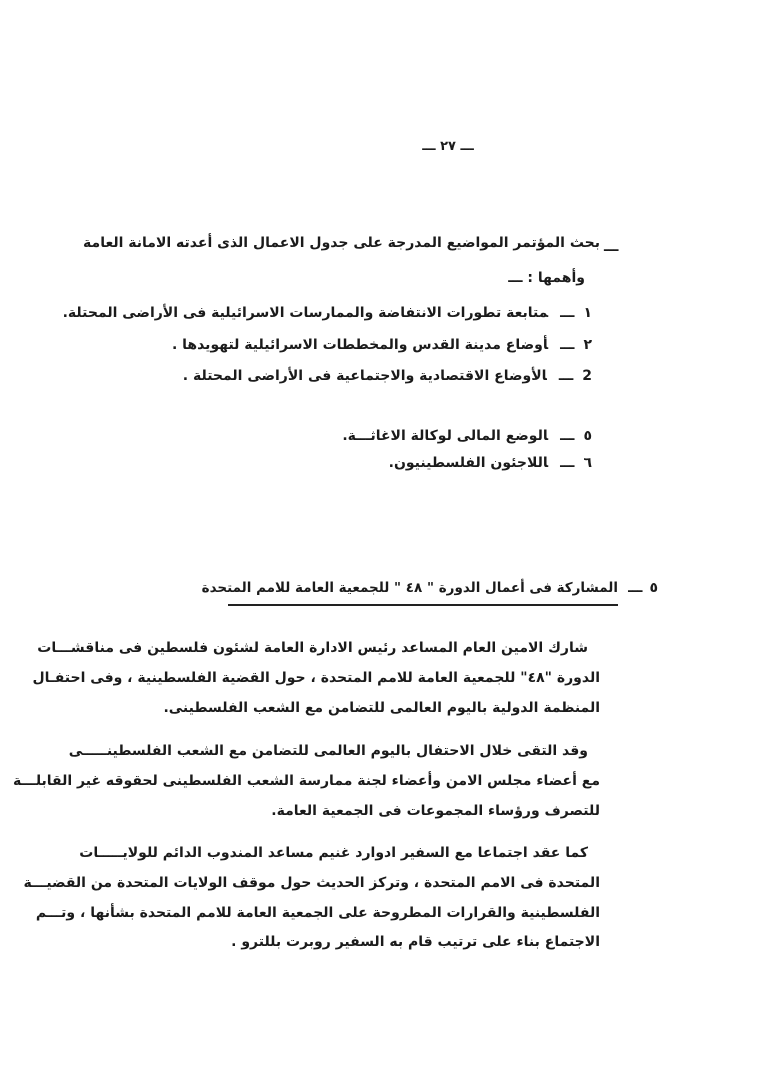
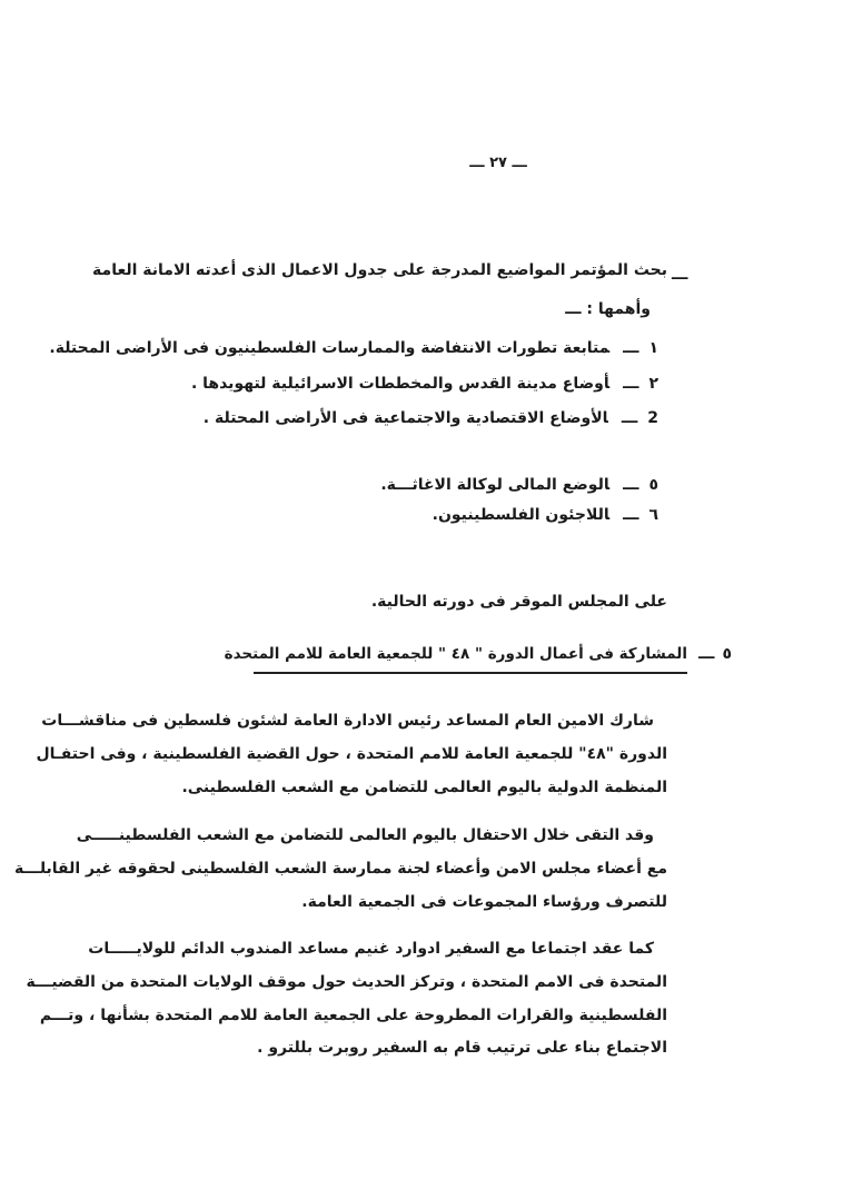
  ـــ ٢٧ ـــ
  ـــ
  بحث المؤتمر المواضيع المدرجة على جدول الاعمال الذى أعدته الامانة العامة
  وأهمها : ـــ
- ١ـــمتابعة تطورات الانتفاضة والممارسات الاسرائيلية فى الأراضى المحتلة.
+ ١ـــمتابعة تطورات الانتفاضة والممارسات الفلسطينيون فى الأراضى المحتلة.
  ٢ـــأوضاع مدينة القدس والمخططات الاسرائيلية لتهويدها .
  2ـــالأوضاع الاقتصادية والاجتماعية فى الأراضى المحتلة .
  ٥ـــالوضع المالى لوكالة الاغاثـــة.
  ٦ـــاللاجئون الفلسطينيون.
+ على المجلس الموقر فى دورته الحالية.
  ٥ـــ
  المشاركة فى أعمال الدورة " ٤٨ " للجمعية العامة للامم المتحدة
  شارك الامين العام المساعد رئيس الادارة العامة لشئون فلسطين فى مناقشـــات
  الدورة "٤٨" للجمعية العامة للامم المتحدة ، حول القضية الفلسطينية ، وفى احتفـال
  المنظمة الدولية باليوم العالمى للتضامن مع الشعب الفلسطينى.
  وقد التقى خلال الاحتفال باليوم العالمى للتضامن مع الشعب الفلسطينـــــى
  مع أعضاء مجلس الامن وأعضاء لجنة ممارسة الشعب الفلسطينى لحقوقه غير القابلـــة
  للتصرف ورؤساء المجموعات فى الجمعية العامة.
  كما عقد اجتماعا مع السفير ادوارد غنيم مساعد المندوب الدائم للولايـــــات
  المتحدة فى الامم المتحدة ، وتركز الحديث حول موقف الولايات المتحدة من القضيـــة
  الفلسطينية والقرارات المطروحة على الجمعية العامة للامم المتحدة بشأنها ، وتـــم
  الاجتماع بناء على ترتيب قام به السفير روبرت بللترو .
